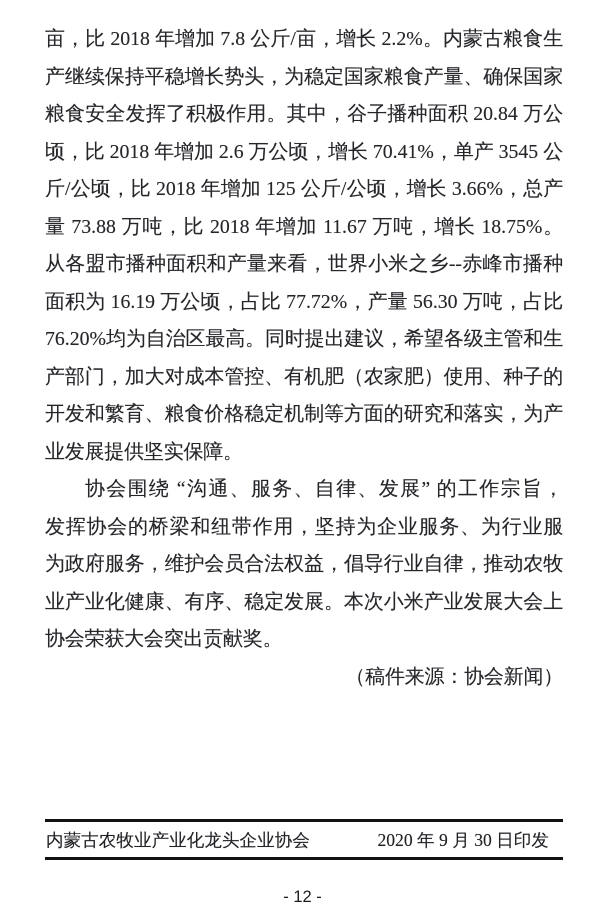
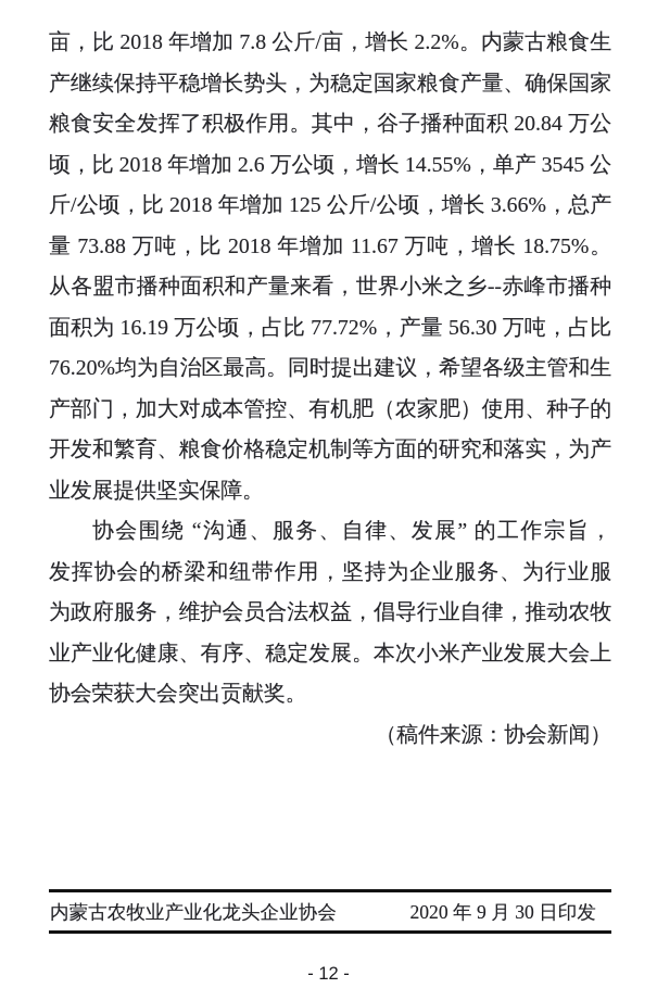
  亩，比 2018 年增加 7.8 公斤/亩，增长 2.2%。内蒙古粮食生
  产继续保持平稳增长势头，为稳定国家粮食产量、确保国家
  粮食安全发挥了积极作用。其中，谷子播种面积 20.84 万公
- 顷，比 2018 年增加 2.6 万公顷，增长 70.41%，单产 3545 公
+ 顷，比 2018 年增加 2.6 万公顷，增长 14.55%，单产 3545 公
  斤/公顷，比 2018 年增加 125 公斤/公顷，增长 3.66%，总产
  量 73.88 万吨，比 2018 年增加 11.67 万吨，增长 18.75%。
  从各盟市播种面积和产量来看，世界小米之乡--赤峰市播种
  面积为 16.19 万公顷，占比 77.72%，产量 56.30 万吨，占比
  76.20%均为自治区最高。同时提出建议，希望各级主管和生
  产部门，加大对成本管控、有机肥（农家肥）使用、种子的
  开发和繁育、粮食价格稳定机制等方面的研究和落实，为产
  业发展提供坚实保障。
  协会围绕 “沟通、服务、自律、发展” 的工作宗旨，
  发挥协会的桥梁和纽带作用，坚持为企业服务、为行业服
  为政府服务，维护会员合法权益，倡导行业自律，推动农牧
  业产业化健康、有序、稳定发展。本次小米产业发展大会上
  协会荣获大会突出贡献奖。
  （稿件来源：协会新闻）
  内蒙古农牧业产业化龙头企业协会
  2020 年 9 月 30 日印发
  - 12 -
